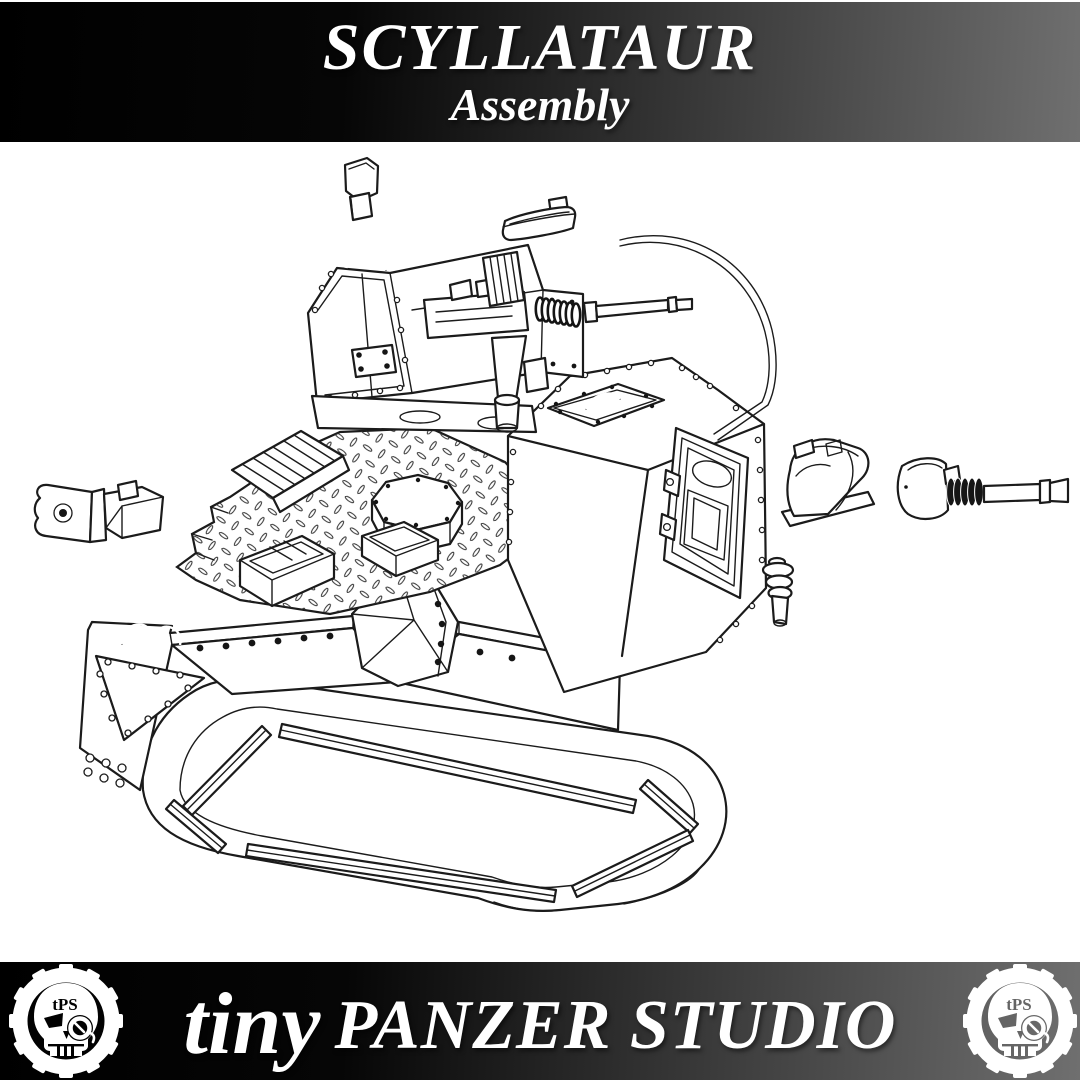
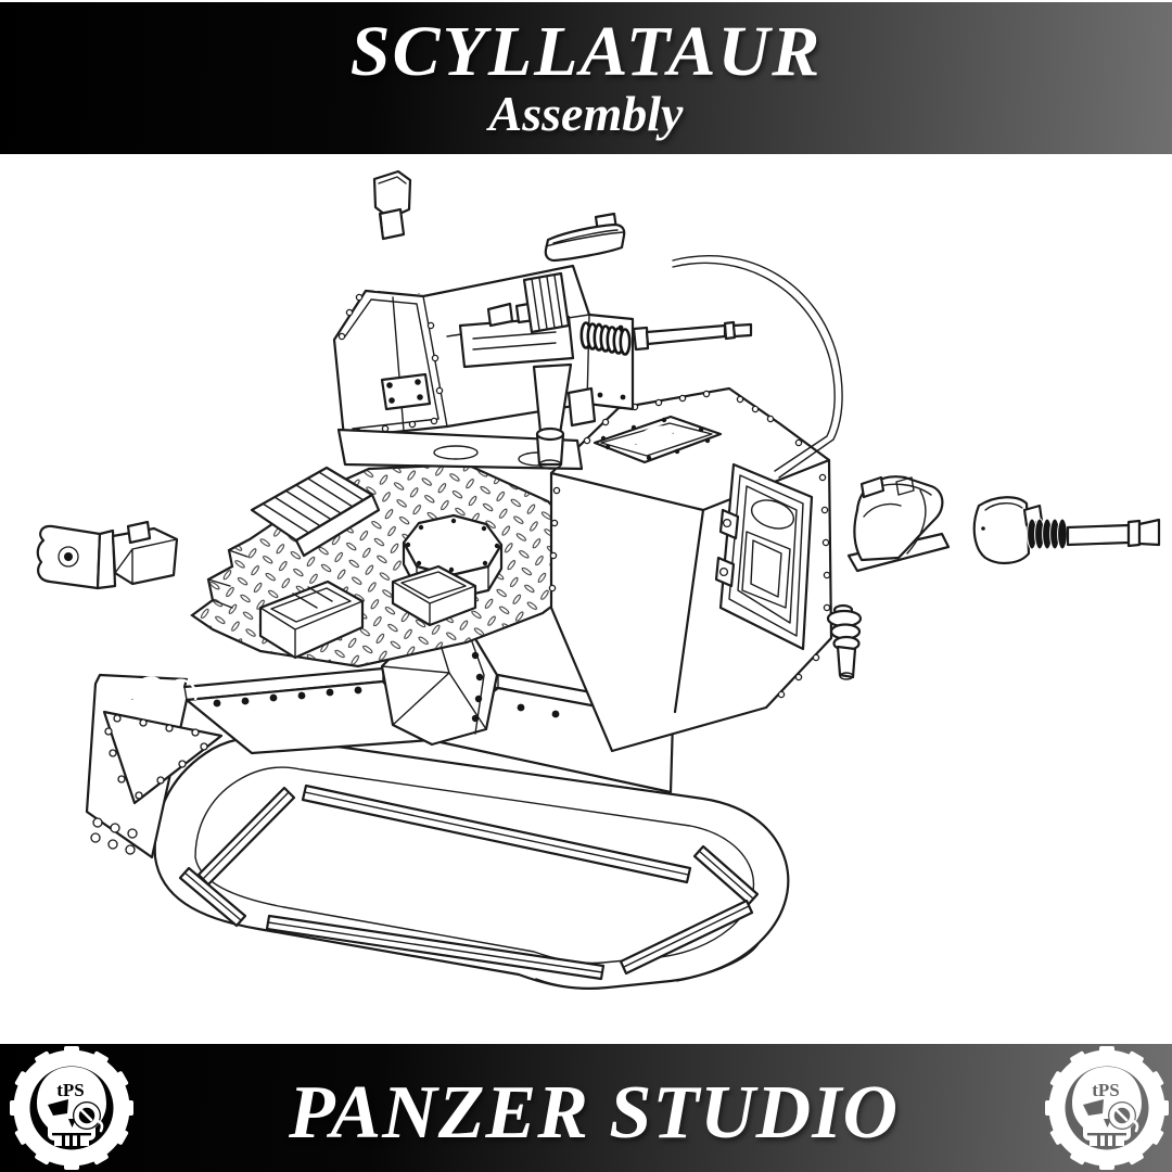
  SCYLLATAUR
  Assembly
- tiny
  PANZER STUDIO
